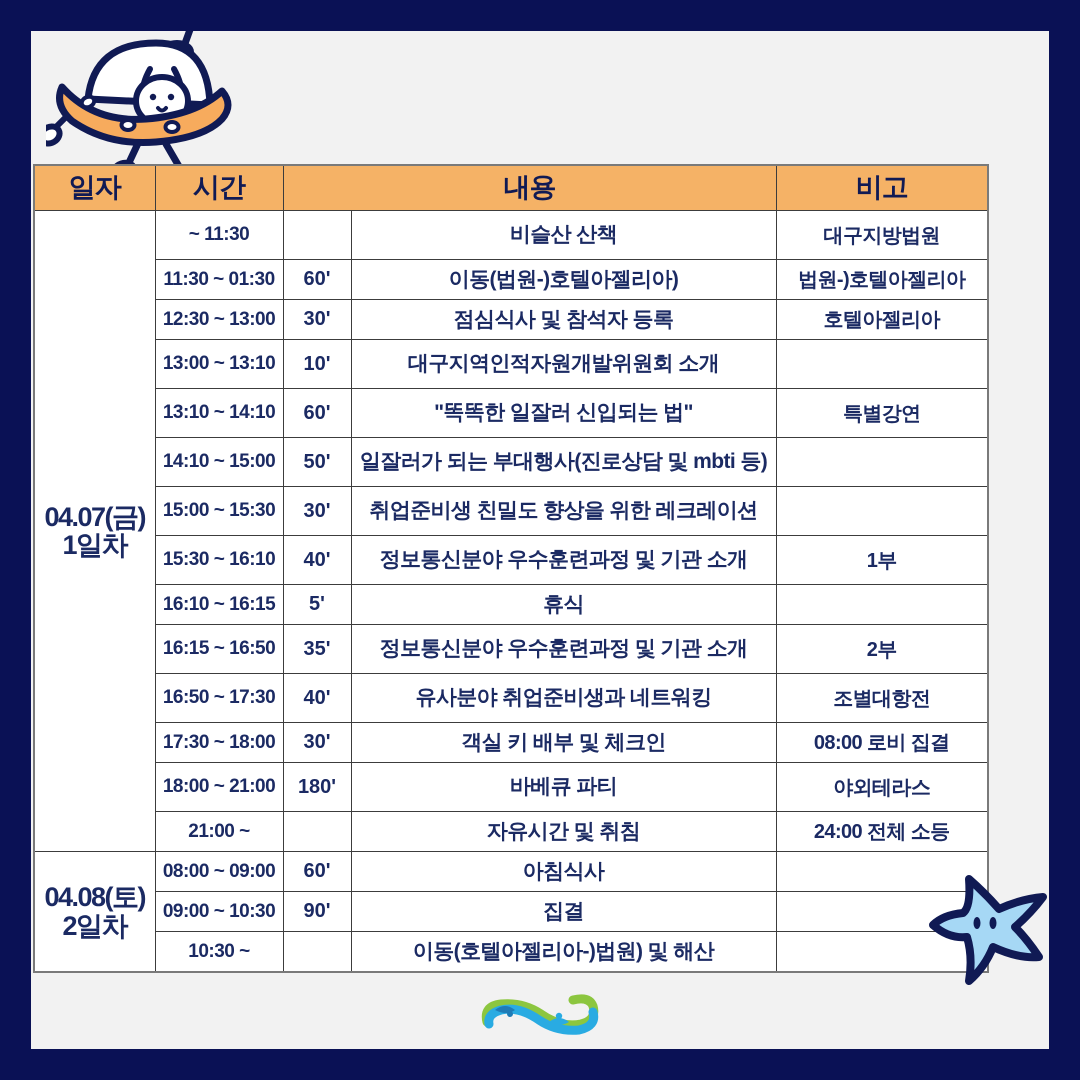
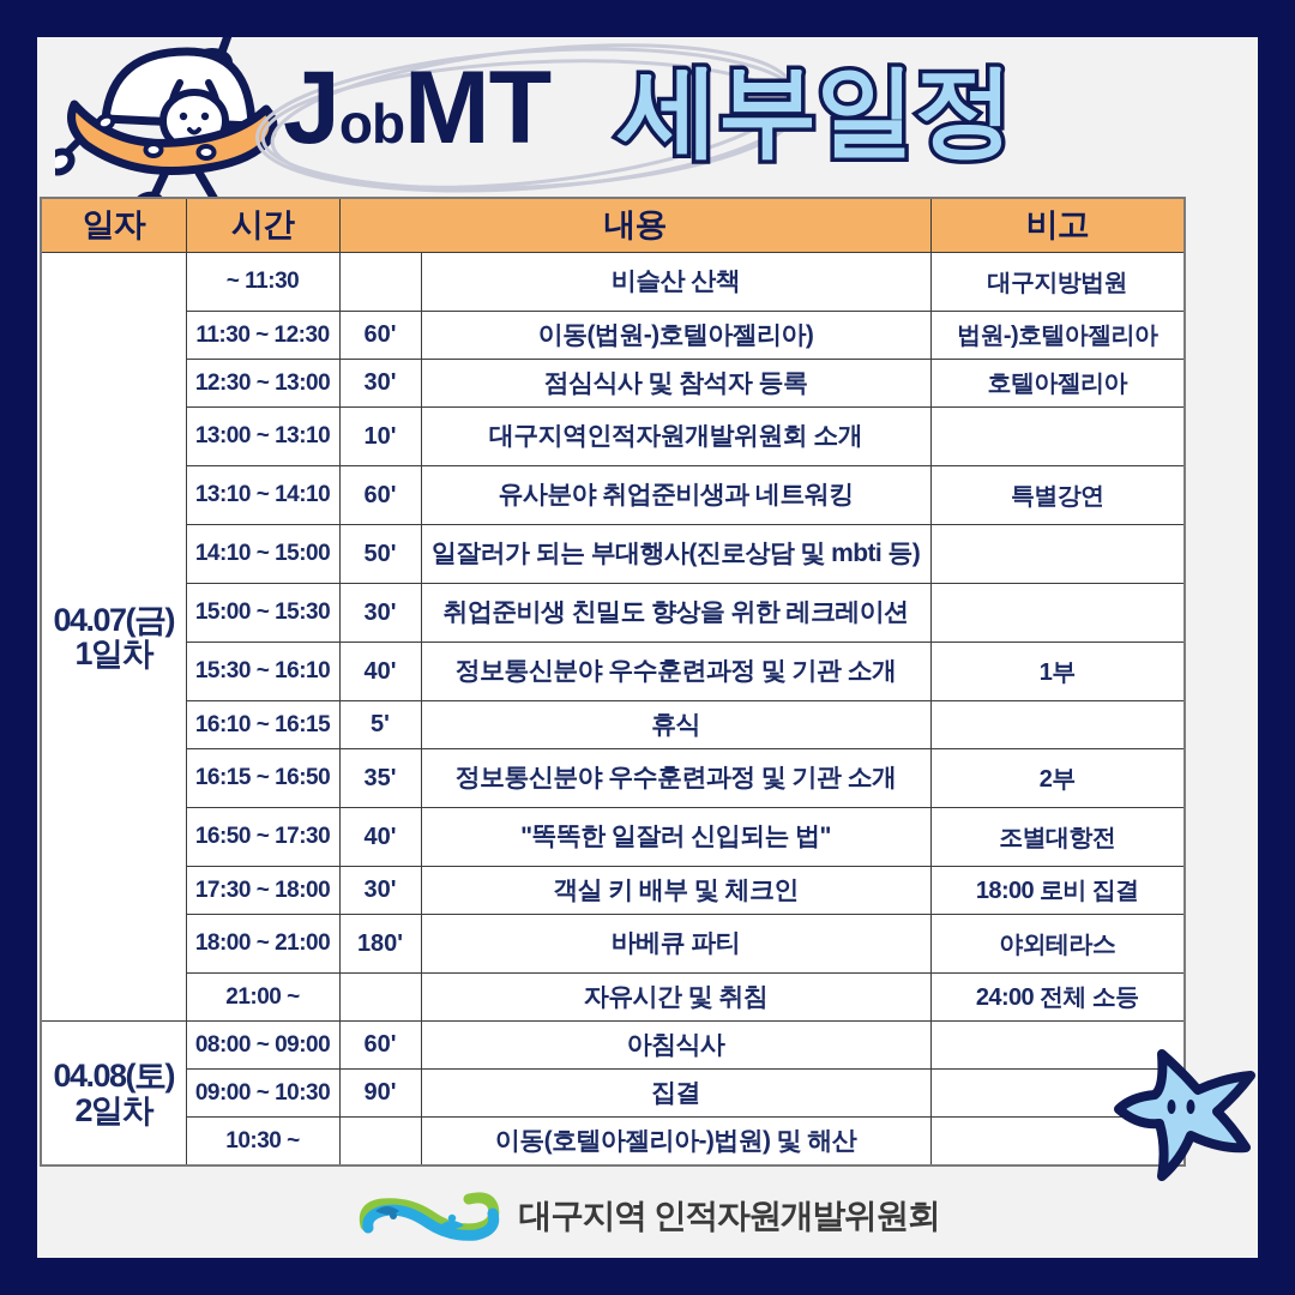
+ JobMT
+ 세부일정
  일자	시간	내용	비고
  04.07(금)1일차	~ 11:30		비슬산 산책	대구지방법원
- 11:30 ~ 01:30	60'	이동(법원-)호텔아젤리아)	법원-)호텔아젤리아
+ 11:30 ~ 12:30	60'	이동(법원-)호텔아젤리아)	법원-)호텔아젤리아
  12:30 ~ 13:00	30'	점심식사 및 참석자 등록	호텔아젤리아
  13:00 ~ 13:10	10'	대구지역인적자원개발위원회 소개
- 13:10 ~ 14:10	60'	"똑똑한 일잘러 신입되는 법"	특별강연
+ 13:10 ~ 14:10	60'	유사분야 취업준비생과 네트워킹	특별강연
  14:10 ~ 15:00	50'	일잘러가 되는 부대행사(진로상담 및 mbti 등)
  15:00 ~ 15:30	30'	취업준비생 친밀도 향상을 위한 레크레이션
  15:30 ~ 16:10	40'	정보통신분야 우수훈련과정 및 기관 소개	1부
  16:10 ~ 16:15	5'	휴식
  16:15 ~ 16:50	35'	정보통신분야 우수훈련과정 및 기관 소개	2부
- 16:50 ~ 17:30	40'	유사분야 취업준비생과 네트워킹	조별대항전
+ 16:50 ~ 17:30	40'	"똑똑한 일잘러 신입되는 법"	조별대항전
- 17:30 ~ 18:00	30'	객실 키 배부 및 체크인	08:00 로비 집결
+ 17:30 ~ 18:00	30'	객실 키 배부 및 체크인	18:00 로비 집결
  18:00 ~ 21:00	180'	바베큐 파티	야외테라스
  21:00 ~		자유시간 및 취침	24:00 전체 소등
  04.08(토)2일차	08:00 ~ 09:00	60'	아침식사
  09:00 ~ 10:30	90'	집결
  10:30 ~		이동(호텔아젤리아-)법원) 및 해산
+ 대구지역 인적자원개발위원회
